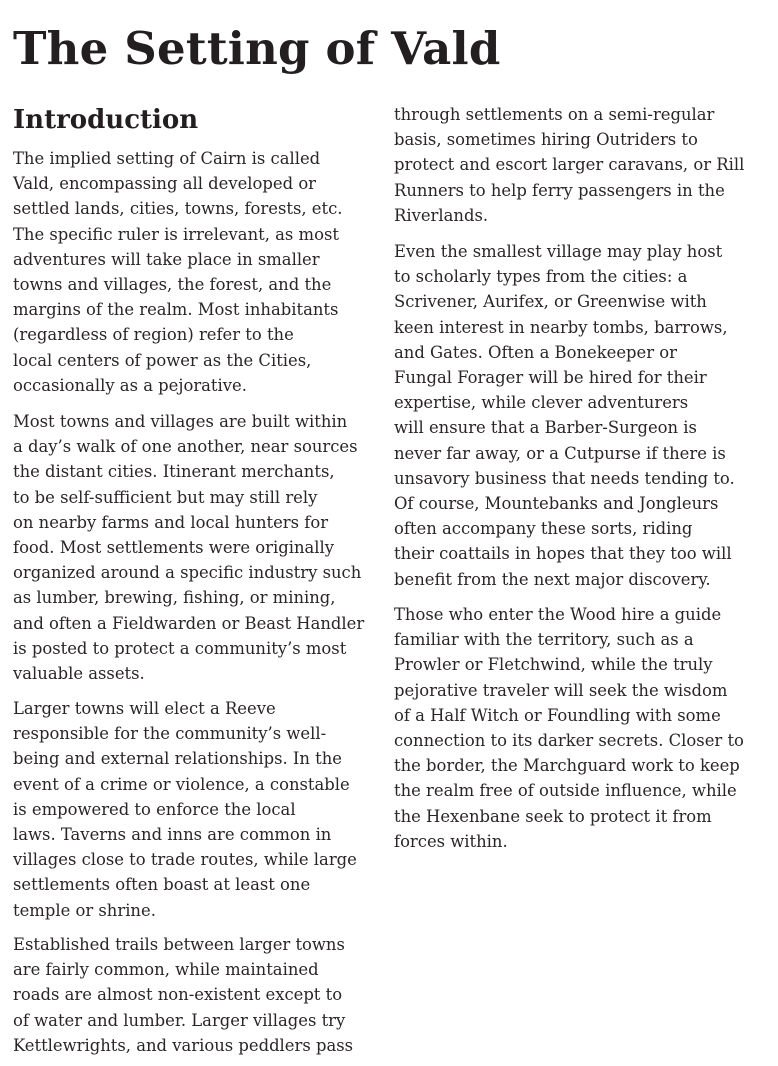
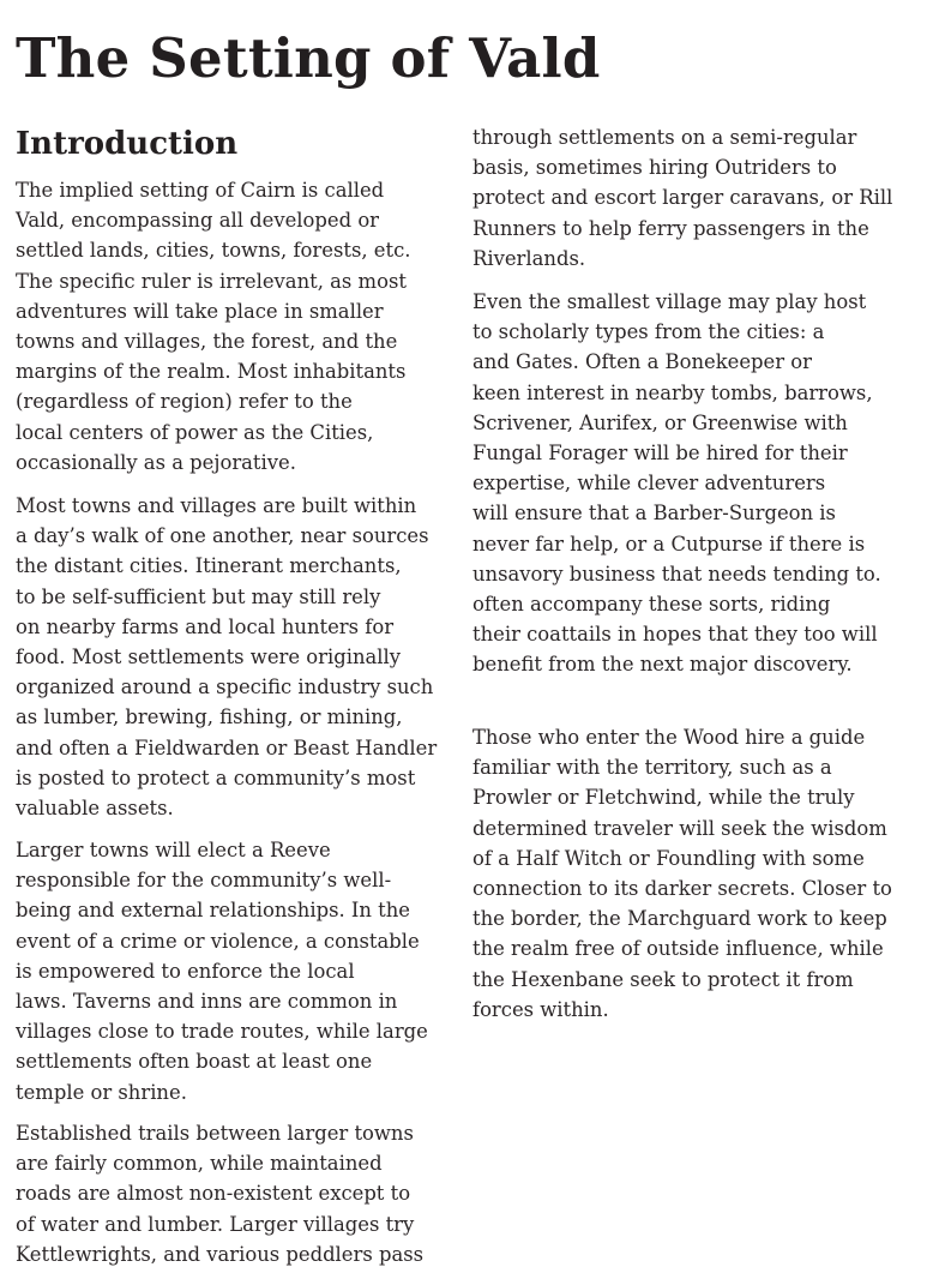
  The Setting of Vald
  Introduction
  The implied setting of Cairn is called
  Vald, encompassing all developed or
  settled lands, cities, towns, forests, etc.
  The specific ruler is irrelevant, as most
  adventures will take place in smaller
  towns and villages, the forest, and the
  margins of the realm. Most inhabitants
  (regardless of region) refer to the
  local centers of power as the Cities,
  occasionally as a pejorative.
  Most towns and villages are built within
  a day’s walk of one another, near sources
  the distant cities. Itinerant merchants,
  to be self-sufficient but may still rely
  on nearby farms and local hunters for
  food. Most settlements were originally
  organized around a specific industry such
  as lumber, brewing, fishing, or mining,
  and often a Fieldwarden or Beast Handler
  is posted to protect a community’s most
  valuable assets.
  Larger towns will elect a Reeve
  responsible for the community’s well-
  being and external relationships. In the
  event of a crime or violence, a constable
  is empowered to enforce the local
  laws. Taverns and inns are common in
  villages close to trade routes, while large
  settlements often boast at least one
  temple or shrine.
  Established trails between larger towns
  are fairly common, while maintained
  roads are almost non-existent except to
  of water and lumber. Larger villages try
  Kettlewrights, and various peddlers pass
  through settlements on a semi-regular
  basis, sometimes hiring Outriders to
  protect and escort larger caravans, or Rill
  Runners to help ferry passengers in the
  Riverlands.
  Even the smallest village may play host
  to scholarly types from the cities: a
- Scrivener, Aurifex, or Greenwise with
+ and Gates. Often a Bonekeeper or
  keen interest in nearby tombs, barrows,
- and Gates. Often a Bonekeeper or
+ Scrivener, Aurifex, or Greenwise with
  Fungal Forager will be hired for their
  expertise, while clever adventurers
  will ensure that a Barber-Surgeon is
- never far away, or a Cutpurse if there is
+ never far help, or a Cutpurse if there is
  unsavory business that needs tending to.
- Of course, Mountebanks and Jongleurs
  often accompany these sorts, riding
  their coattails in hopes that they too will
  benefit from the next major discovery.
  Those who enter the Wood hire a guide
  familiar with the territory, such as a
  Prowler or Fletchwind, while the truly
- pejorative traveler will seek the wisdom
+ determined traveler will seek the wisdom
  of a Half Witch or Foundling with some
  connection to its darker secrets. Closer to
  the border, the Marchguard work to keep
  the realm free of outside influence, while
  the Hexenbane seek to protect it from
  forces within.
